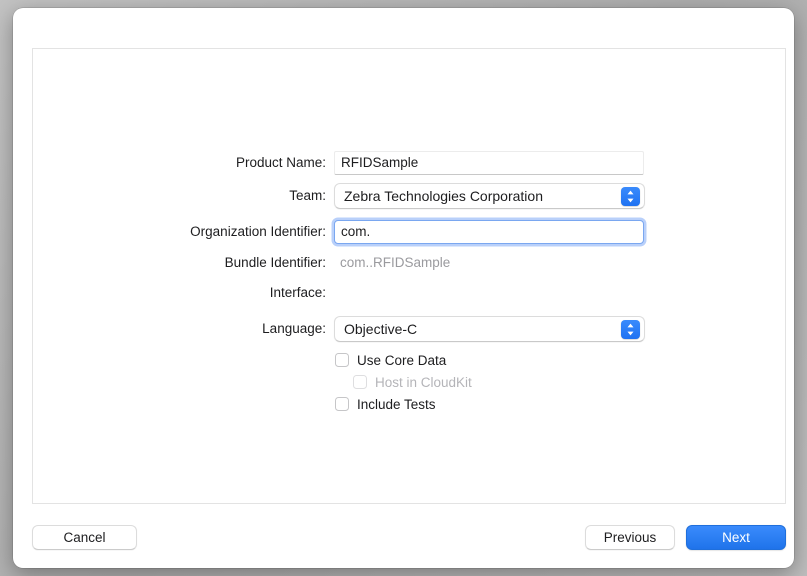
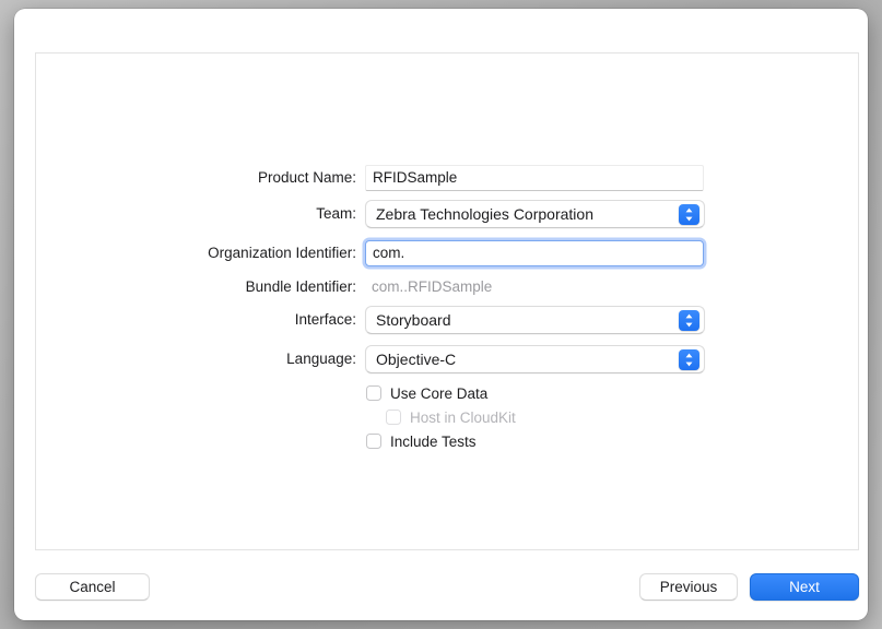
  Product Name:
  RFIDSample
  Team:
  Zebra Technologies Corporation
  Organization Identifier:
  com.
  Bundle Identifier:
  com..RFIDSample
  Interface:
+ Storyboard
  Language:
  Objective-C
  Use Core Data
  Host in CloudKit
  Include Tests
  Cancel
  Previous
  Next
